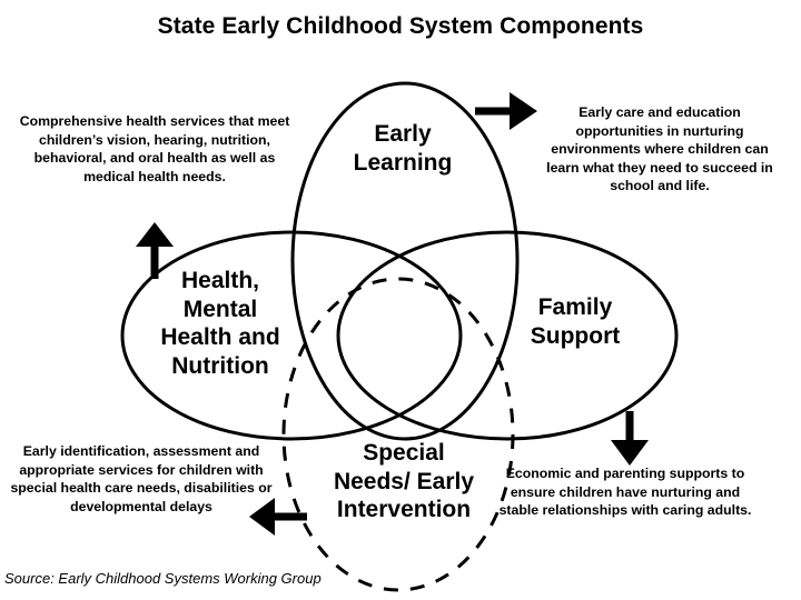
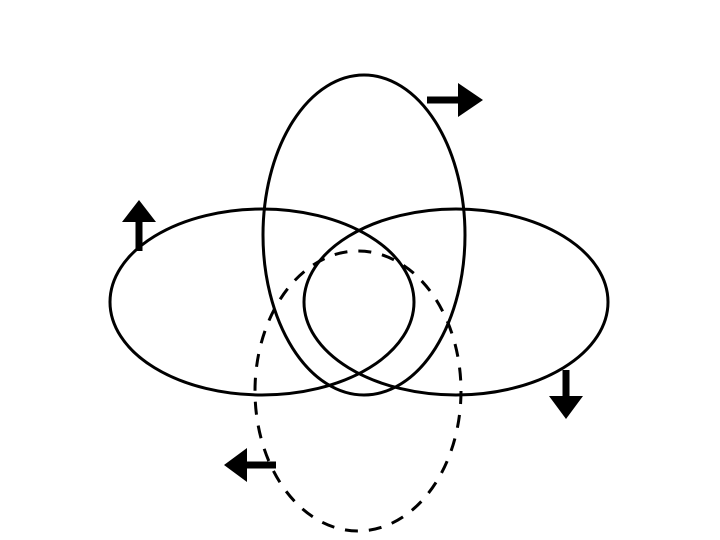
- State Early Childhood System Components
- Early
- Learning
- Health,
- Mental
- Health and
- Nutrition
- Family
- Support
- Special
- Needs/ Early
- Intervention
- Comprehensive health services that meet children’s vision, hearing, nutrition, behavioral, and oral health as well as medical health needs.
- Early care and education opportunities in nurturing environments where children can learn what they need to succeed in school and life.
- Early identification, assessment and appropriate services for children with special health care needs, disabilities or developmental delays
- Economic and parenting supports to ensure children have nurturing and stable relationships with caring adults.
- Source: Early Childhood Systems Working Group
